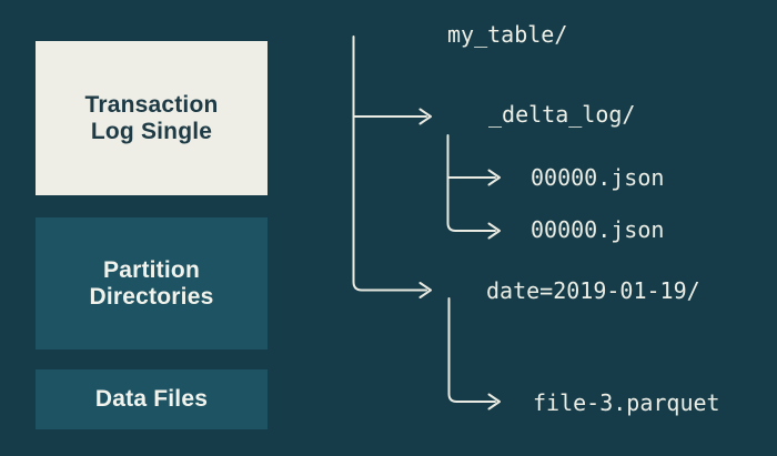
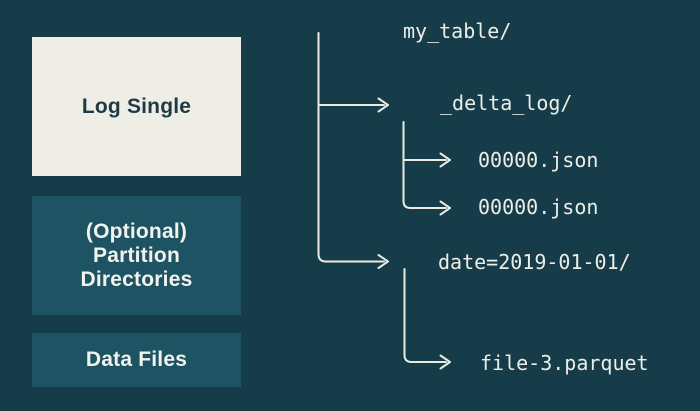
- Transaction
  Log Single
+ (Optional)
  Partition
  Directories
  Data Files
  my_table/
  _delta_log/
  00000.json
  00000.json
- date=2019-01-19/
+ date=2019-01-01/
  file-3.parquet
